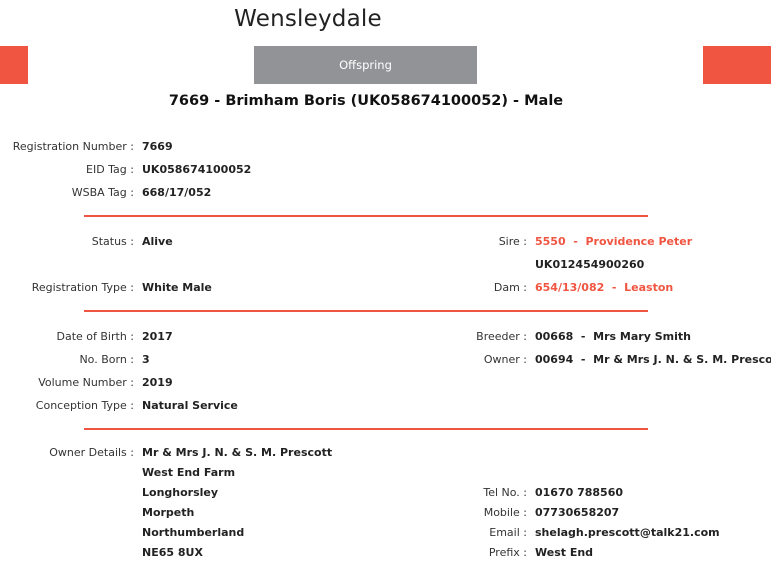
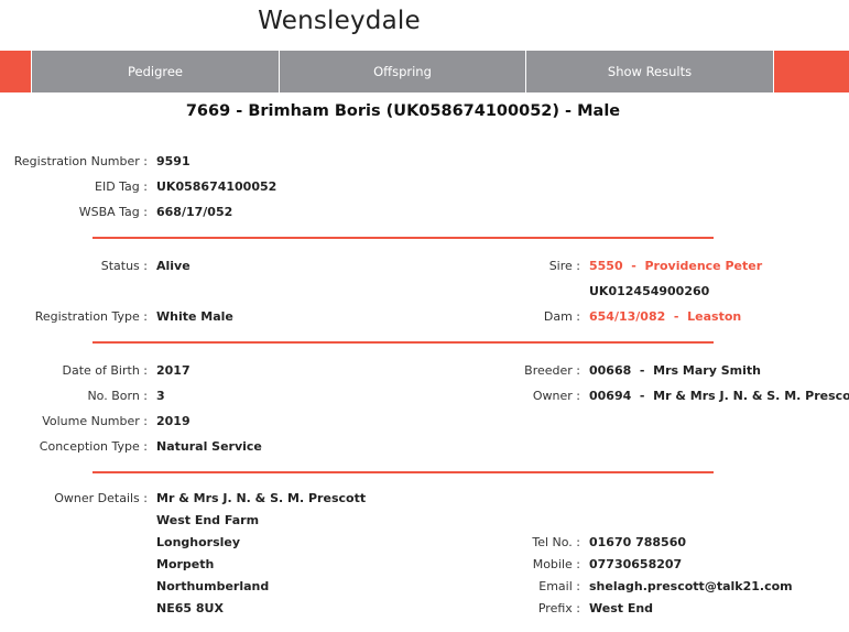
  Wensleydale
+ Pedigree
  Offspring
+ Show Results
  7669 - Brimham Boris (UK058674100052) - Male
  Registration Number :
- 7669
+ 9591
  EID Tag :
  UK058674100052
  WSBA Tag :
  668/17/052
  Status :
  Alive
  Sire :
  5550 - Providence Peter
  UK012454900260
  Registration Type :
  White Male
  Dam :
  654/13/082 - Leaston
  Date of Birth :
  2017
  Breeder :
  00668 - Mrs Mary Smith
  No. Born :
  3
  Owner :
  00694 - Mr & Mrs J. N. & S. M. Presco
  Volume Number :
  2019
  Conception Type :
  Natural Service
  Owner Details :
  Mr & Mrs J. N. & S. M. Prescott
  West End Farm
  Longhorsley
  Tel No. :
  01670 788560
  Morpeth
  Mobile :
  07730658207
  Northumberland
  Email :
  shelagh.prescott@talk21.com
  NE65 8UX
  Prefix :
  West End
